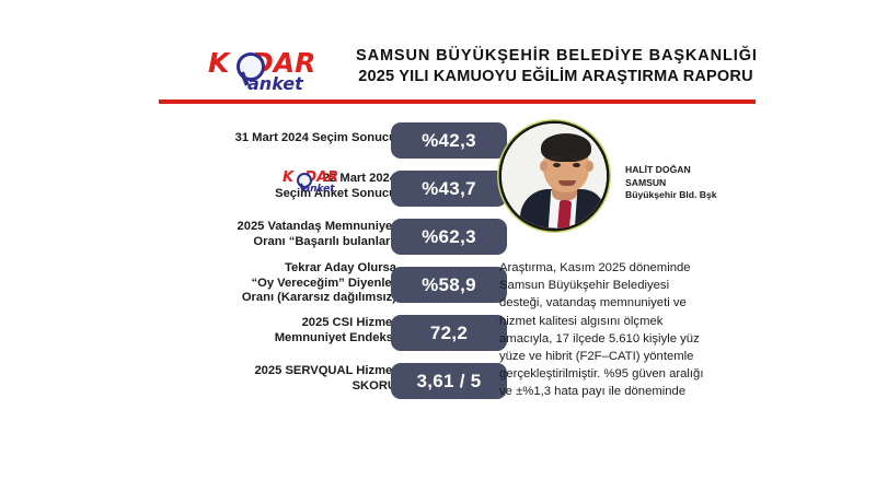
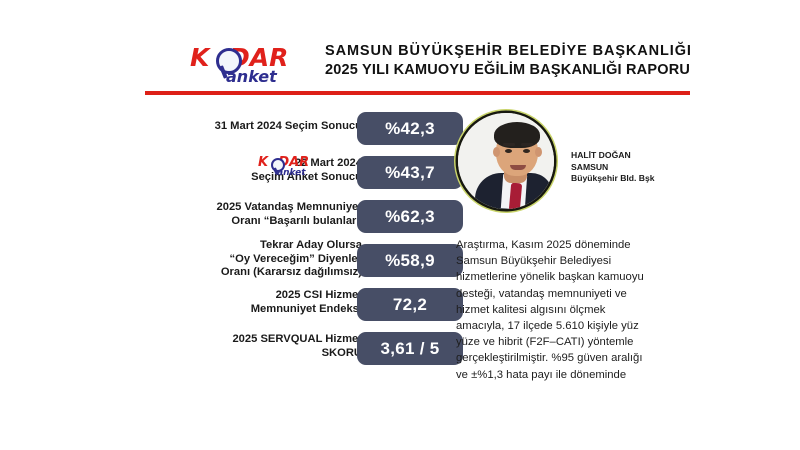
  anket
  SAMSUN BÜYÜKŞEHİR BELEDİYE BAŞKANLIĞI
- 2025 YILI KAMUOYU EĞİLİM ARAŞTIRMA RAPORU
+ 2025 YILI KAMUOYU EĞİLİM BAŞKANLIĞI RAPORU
  31 Mart 2024 Seçim Sonuc
  %42,3
  22 Mart 202
  Seçim Anket Sonuc
  %43,7
  2025 Vatandaş Memnuniye
  Oranı “Başarılı bulanlar
  %62,3
  Tekrar Aday Olursa
  “Oy Vereceğim” Diyenle
  Oranı (Kararsız dağılımsız
  %58,9
  2025 CSI Hizme
  Memnuniyet Endeks
  72,2
  2025 SERVQUAL Hizme
  SKOR
  3,61 / 5
  anket
  HALİT DOĞAN
  SAMSUN
  Büyükşehir Bld. Bşk
  Araştırma, Kasım 2025 döneminde
  Samsun Büyükşehir Belediyesi
+ hizmetlerine yönelik başkan kamuoyu
  desteği, vatandaş memnuniyeti ve
  hizmet kalitesi algısını ölçmek
  amacıyla, 17 ilçede 5.610 kişiyle yüz
  yüze ve hibrit (F2F–CATI) yöntemle
  gerçekleştirilmiştir. %95 güven aralığı
  ve ±%1,3 hata payı ile döneminde
